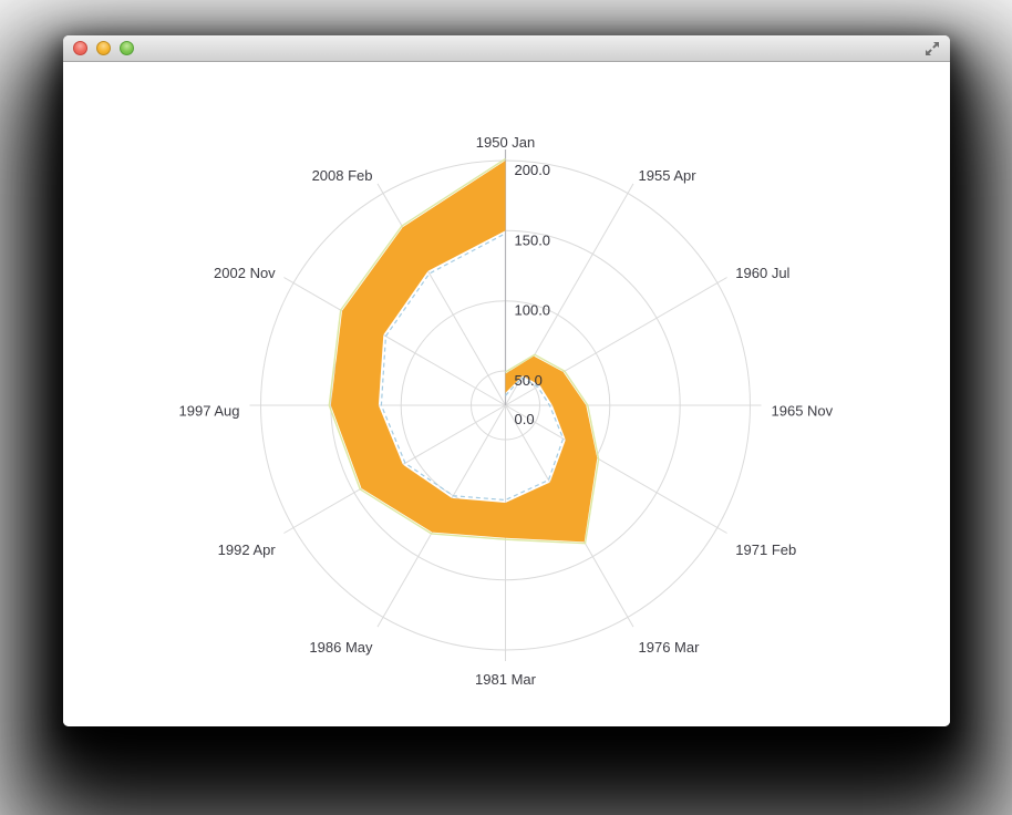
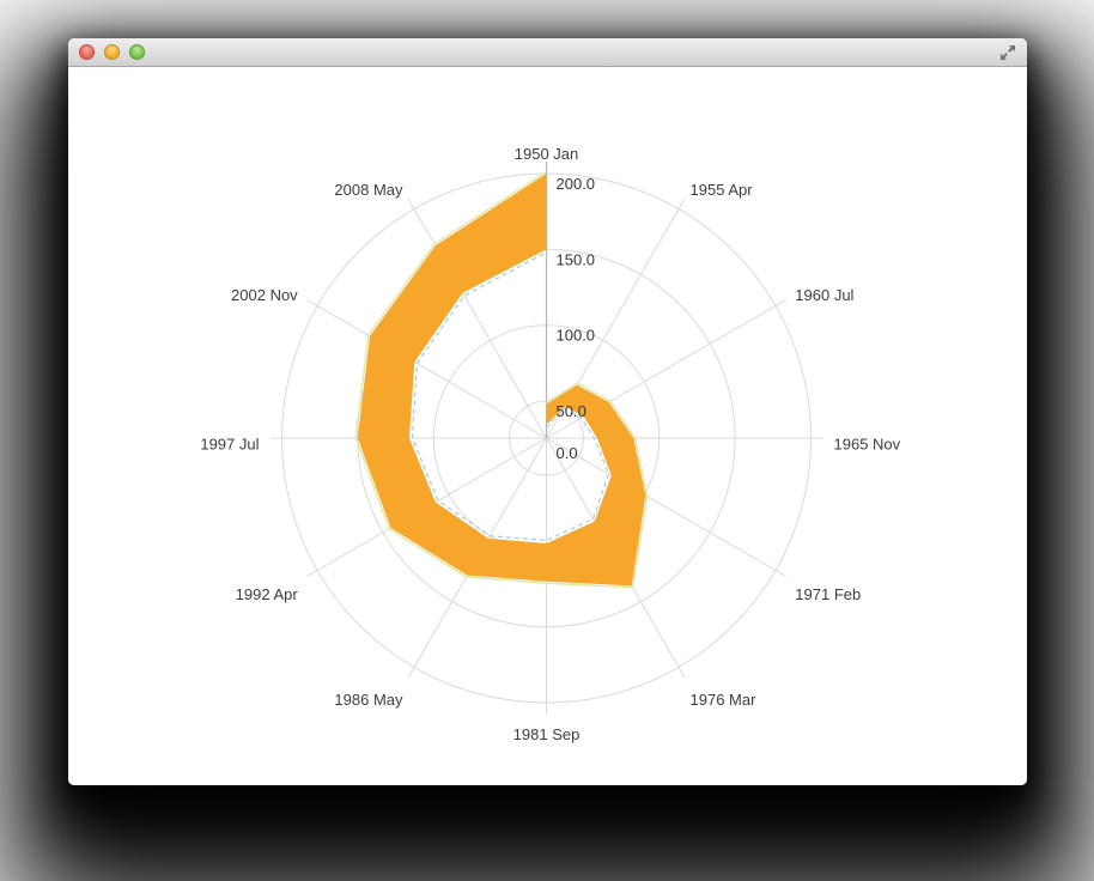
  0.0
  50.0
  100.0
  150.0
  200.0
  1950 Jan
  1955 Apr
  1960 Jul
  1965 Nov
  1971 Feb
  1976 Mar
- 1981 Mar
+ 1981 Sep
  1986 May
  1992 Apr
- 1997 Aug
+ 1997 Jul
  2002 Nov
- 2008 Feb
+ 2008 May
